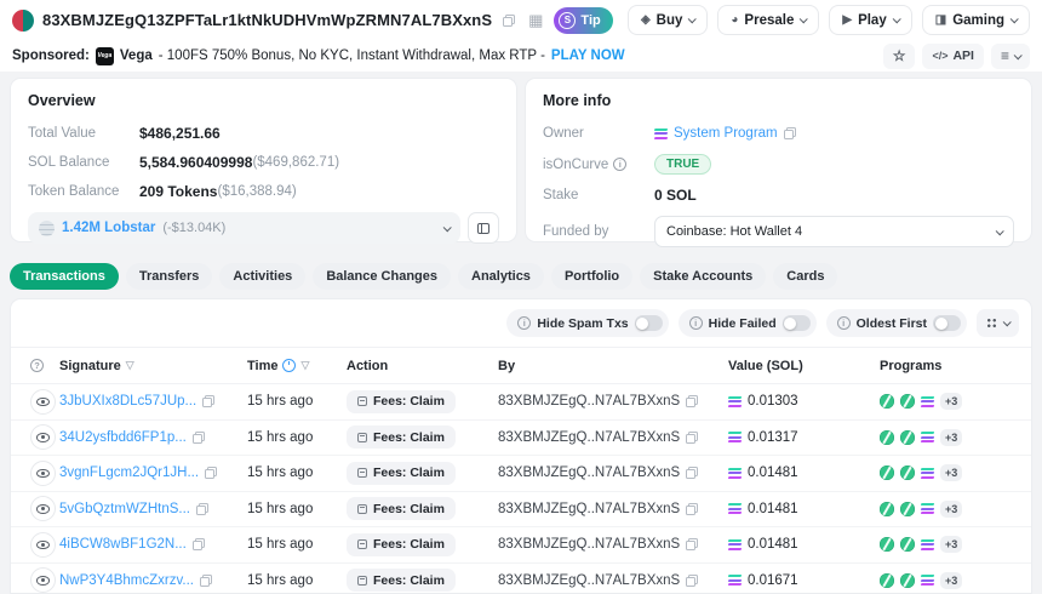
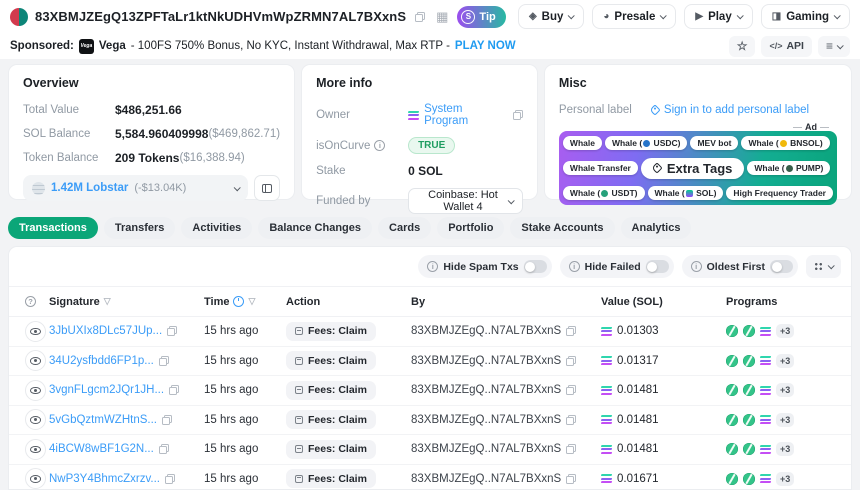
  83XBMJZEgQ13ZPFTaLr1ktNkUDHVmWpZRMN7AL7BXxnS
  ▦
  S
  Tip
  Buy
  Presale
  Play
  Gaming
  Sponsored:
  Vega
  - 100FS 750% Bonus, No KYC, Instant Withdrawal, Max RTP -
  PLAY NOW
  ☆
  </>
  API
  ≡
  Overview
  Total Value
  $486,251.66
  SOL Balance
  5,584.960409998
  ($469,862.71)
  Token Balance
  209 Tokens
  ($16,388.94)
  1.42M Lobstar
  (-$13.04K)
  More info
  Owner
  System Program
  isOnCurve
  i
  TRUE
  Stake
  0 SOL
  Funded by
  Coinbase: Hot Wallet 4
+ Misc
+ Personal label
+ Sign in to add personal label
+ Ad
+ Whale
+ Whale ( USDC)
+ MEV bot
+ Whale ( BNSOL)
+ Whale Transfer
+ Extra Tags
+ Whale ( PUMP)
+ Whale ( USDT)
+ Whale ( SOL)
+ High Frequency Trader
  Transactions
  Transfers
  Activities
  Balance Changes
- Analytics
+ Cards
  Portfolio
  Stake Accounts
- Cards
+ Analytics
  i
  Hide Spam Txs
  i
  Hide Failed
  i
  Oldest First
  ?
  Signature
  ▽
  Time
  ▽
  Action
  By
  Value (SOL)
  Programs
  3JbUXIx8DLc57JUp...
  15 hrs ago
  Fees: Claim
  83XBMJZEgQ..N7AL7BXxnS
  0.01303
  +3
  34U2ysfbdd6FP1p...
  15 hrs ago
  Fees: Claim
  83XBMJZEgQ..N7AL7BXxnS
  0.01317
  +3
  3vgnFLgcm2JQr1JH...
  15 hrs ago
  Fees: Claim
  83XBMJZEgQ..N7AL7BXxnS
  0.01481
  +3
  5vGbQztmWZHtnS...
  15 hrs ago
  Fees: Claim
  83XBMJZEgQ..N7AL7BXxnS
  0.01481
  +3
  4iBCW8wBF1G2N...
  15 hrs ago
  Fees: Claim
  83XBMJZEgQ..N7AL7BXxnS
  0.01481
  +3
  NwP3Y4BhmcZxrzv...
  15 hrs ago
  Fees: Claim
  83XBMJZEgQ..N7AL7BXxnS
  0.01671
  +3
